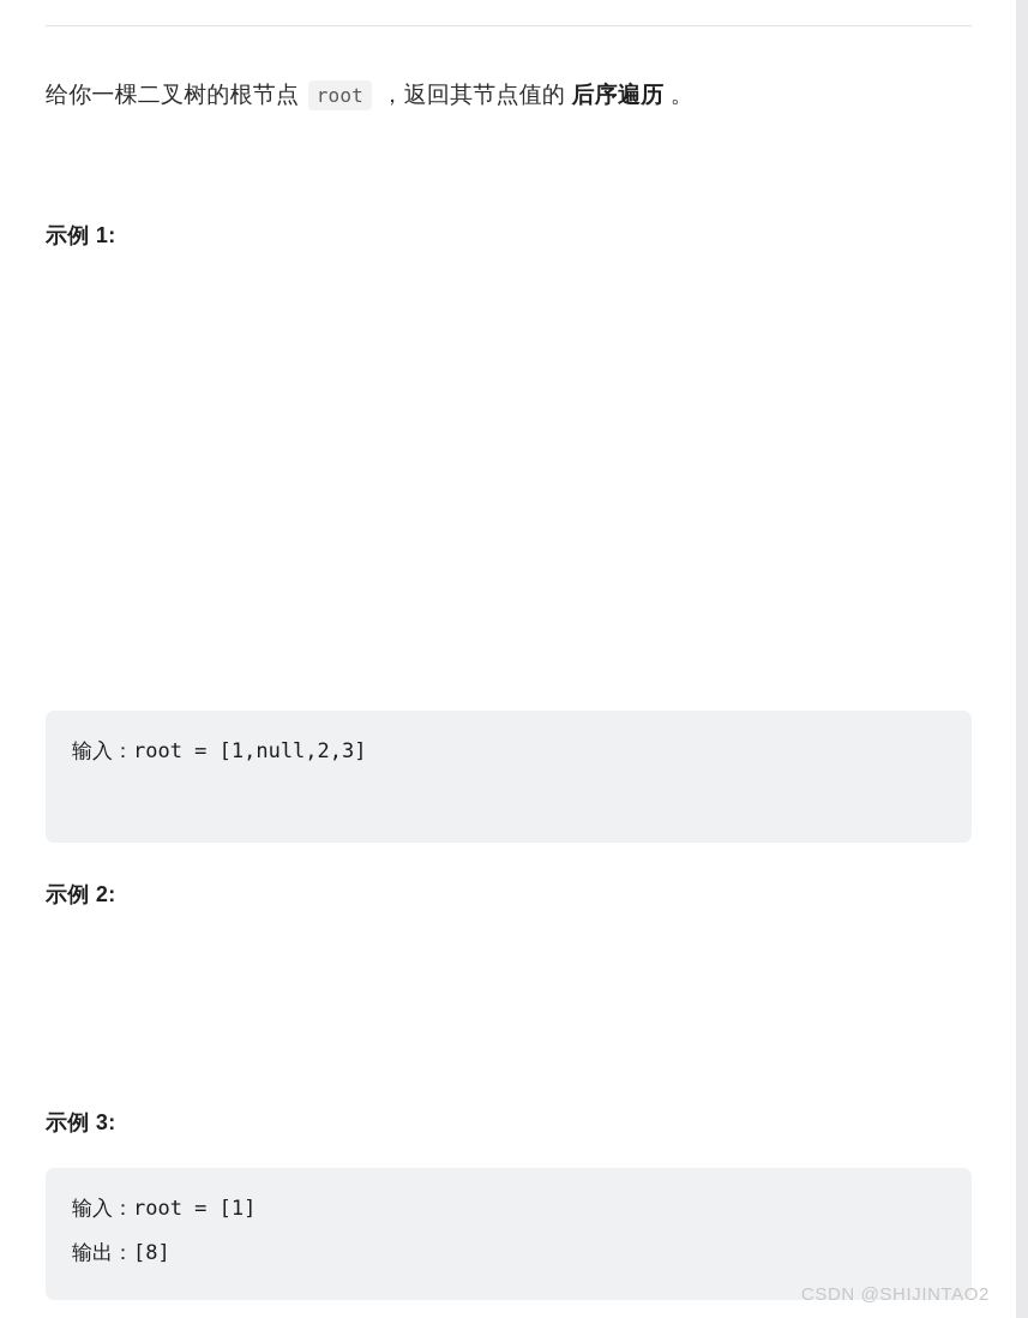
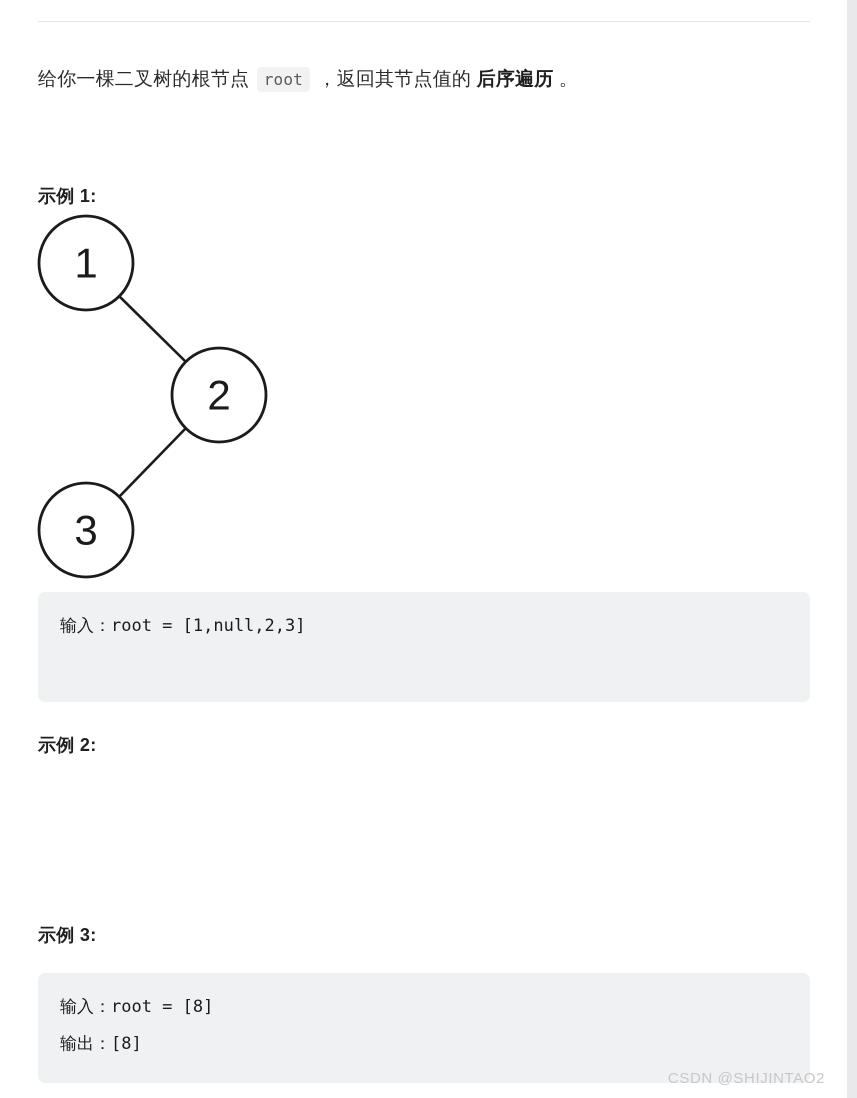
  给你一棵二叉树的根节点 root ，返回其节点值的 后序遍历 。
  示例 1:
+ 1
+ 2
+ 3
  输入：root = [1,null,2,3]
  示例 2:
  示例 3:
- 输入：root = [1]
+ 输入：root = [8]
  输出：[8]
  CSDN @SHIJINTAO2
